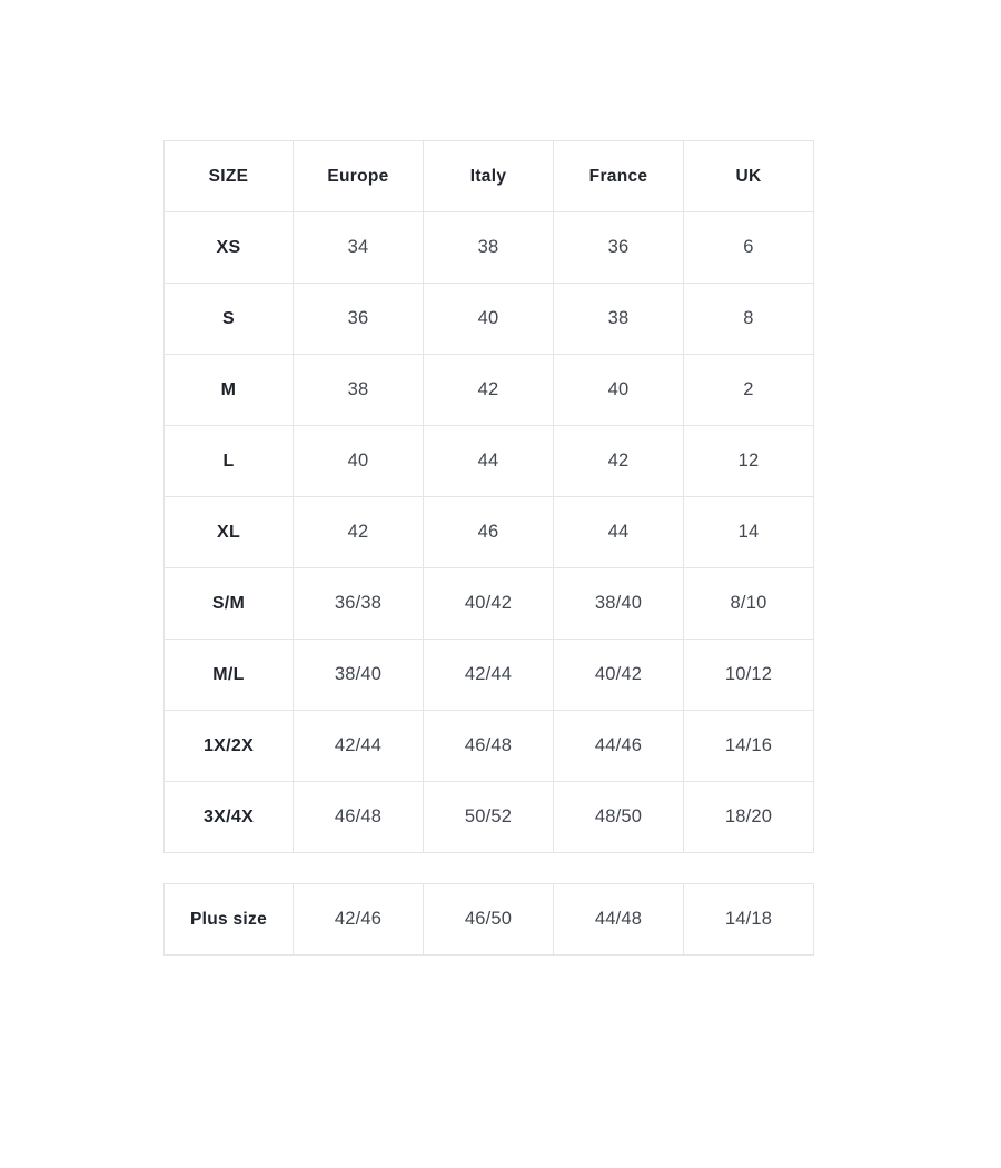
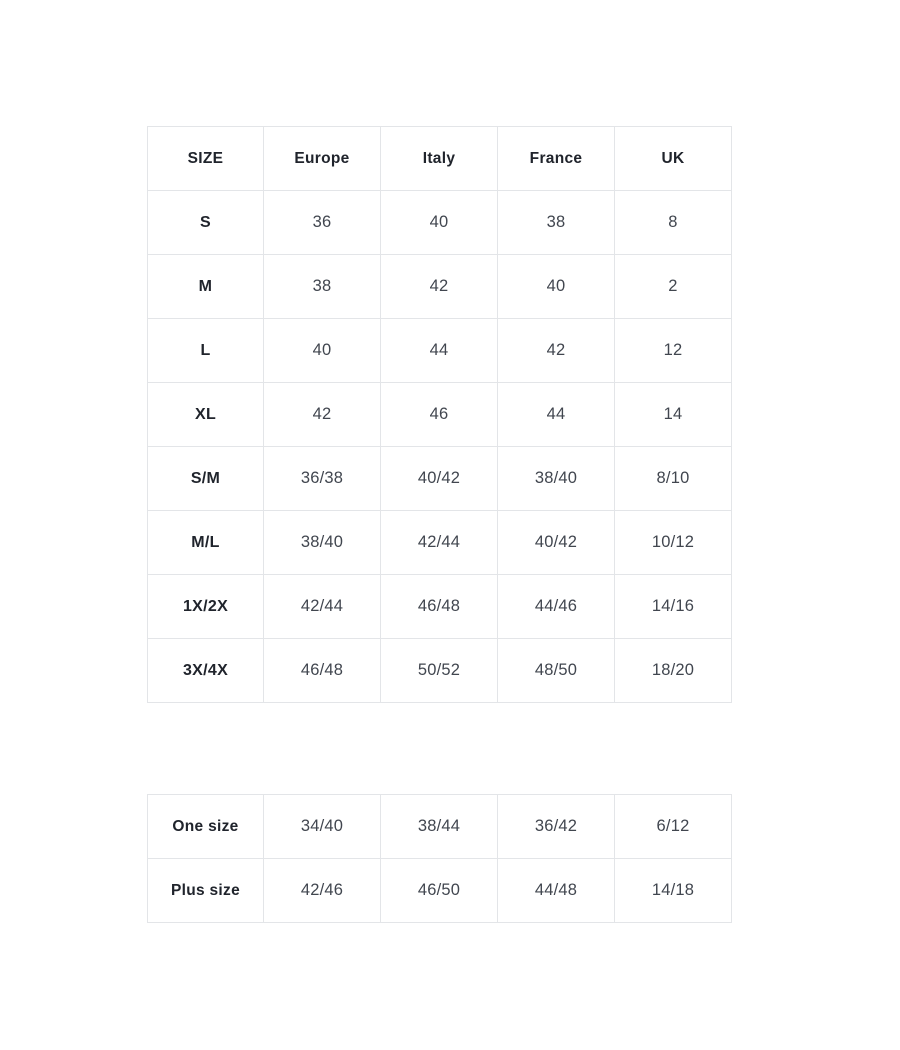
  SIZE	Europe	Italy	France	UK
- XS	34	38	36	6
  S	36	40	38	8
  M	38	42	40	2
  L	40	44	42	12
  XL	42	46	44	14
  S/M	36/38	40/42	38/40	8/10
  M/L	38/40	42/44	40/42	10/12
  1X/2X	42/44	46/48	44/46	14/16
  3X/4X	46/48	50/52	48/50	18/20
+ One size	34/40	38/44	36/42	6/12
  Plus size	42/46	46/50	44/48	14/18
